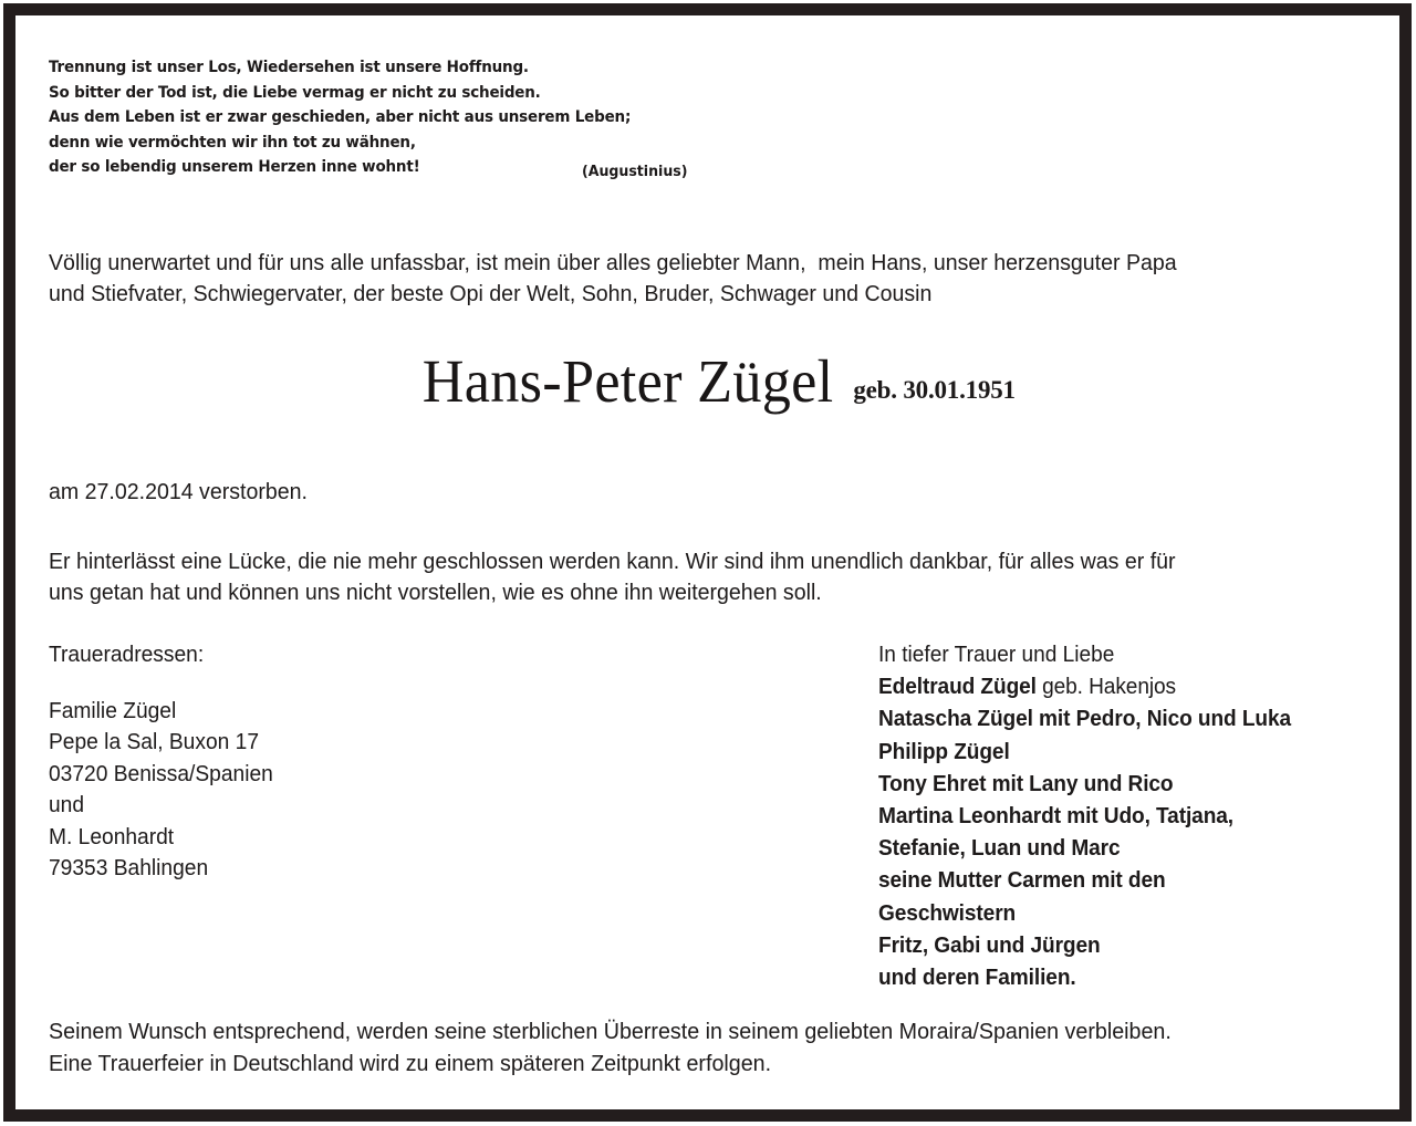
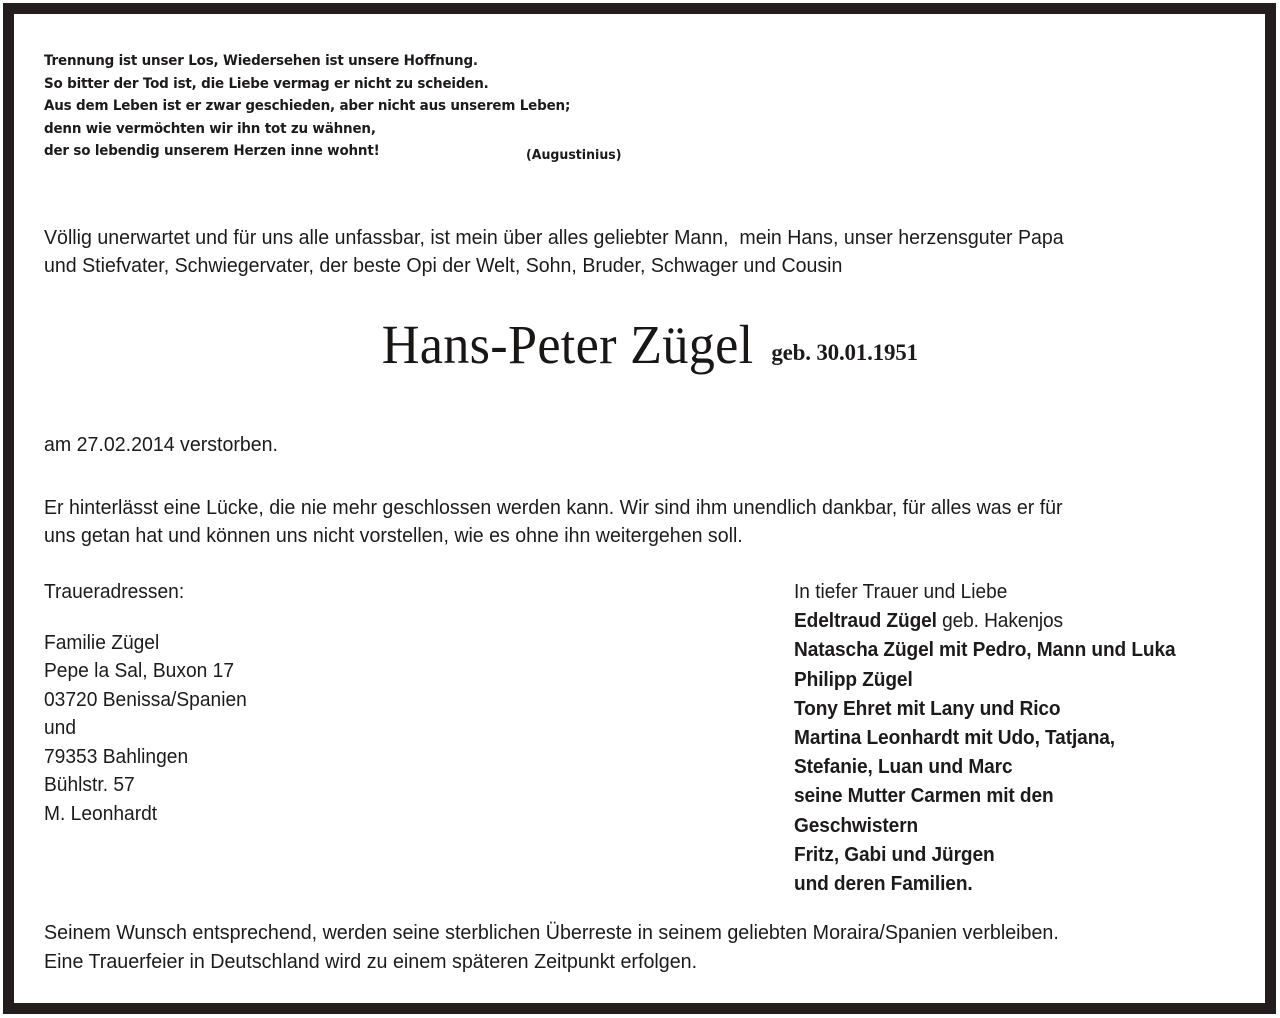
  Trennung ist unser Los, Wiedersehen ist unsere Hoffnung.
  So bitter der Tod ist, die Liebe vermag er nicht zu scheiden.
  Aus dem Leben ist er zwar geschieden, aber nicht aus unserem Leben;
  denn wie vermöchten wir ihn tot zu wähnen,
  der so lebendig unserem Herzen inne wohnt!
  (Augustinius)
  Völlig unerwartet und für uns alle unfassbar, ist mein über alles geliebter Mann, mein Hans, unser herzensguter Papa
  und Stiefvater, Schwiegervater, der beste Opi der Welt, Sohn, Bruder, Schwager und Cousin
  Hans-Peter Zügel geb. 30.01.1951
  am 27.02.2014 verstorben.
  Er hinterlässt eine Lücke, die nie mehr geschlossen werden kann. Wir sind ihm unendlich dankbar, für alles was er für
  uns getan hat und können uns nicht vorstellen, wie es ohne ihn weitergehen soll.
  Traueradressen:
  Familie Zügel
  Pepe la Sal, Buxon 17
  03720 Benissa/Spanien
  und
- M. Leonhardt
+ 79353 Bahlingen
+ Bühlstr. 57
- 79353 Bahlingen
+ M. Leonhardt
  In tiefer Trauer und Liebe
  Edeltraud Zügel geb. Hakenjos
- Natascha Zügel mit Pedro, Nico und Luka
+ Natascha Zügel mit Pedro, Mann und Luka
  Philipp Zügel
  Tony Ehret mit Lany und Rico
  Martina Leonhardt mit Udo, Tatjana,
  Stefanie, Luan und Marc
  seine Mutter Carmen mit den
  Geschwistern
  Fritz, Gabi und Jürgen
  und deren Familien.
  Seinem Wunsch entsprechend, werden seine sterblichen Überreste in seinem geliebten Moraira/Spanien verbleiben.
  Eine Trauerfeier in Deutschland wird zu einem späteren Zeitpunkt erfolgen.
